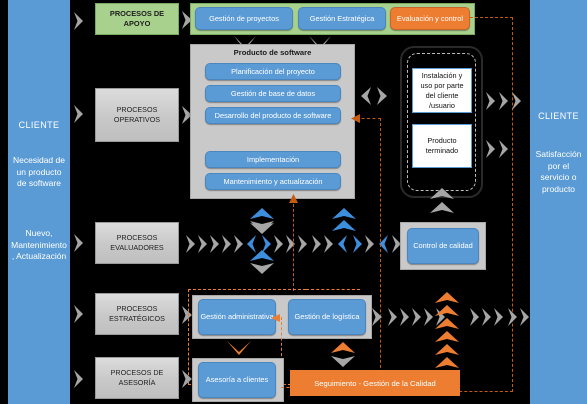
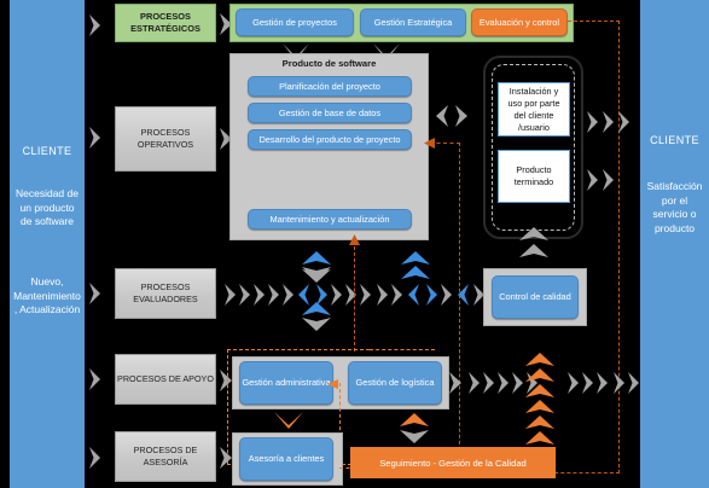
  CLIENTE
  Necesidad de un producto de software
  Nuevo, Mantenimiento , Actualización
  CLIENTE
  Satisfacción por el servicio o producto
- PROCESOS DE APOYO
+ PROCESOS ESTRATÉGICOS
  Gestión de proyectos
  Gestión Estratégica
  Evaluación y control
  PROCESOS OPERATIVOS
  Producto de software
  Planificación del proyecto
  Gestión de base de datos
- Desarrollo del producto de software
+ Desarrollo del producto de proyecto
- Implementación
  Mantenimiento y actualización
  Instalación y uso por parte del cliente /usuario
  Producto terminado
  PROCESOS EVALUADORES
  Control de calidad
- PROCESOS ESTRATÉGICOS
+ PROCESOS DE APOYO
  Gestión administrativa
  Gestión de logística
  PROCESOS DE ASESORÍA
  Asesoría a clientes
  Seguimiento - Gestión de la Calidad
